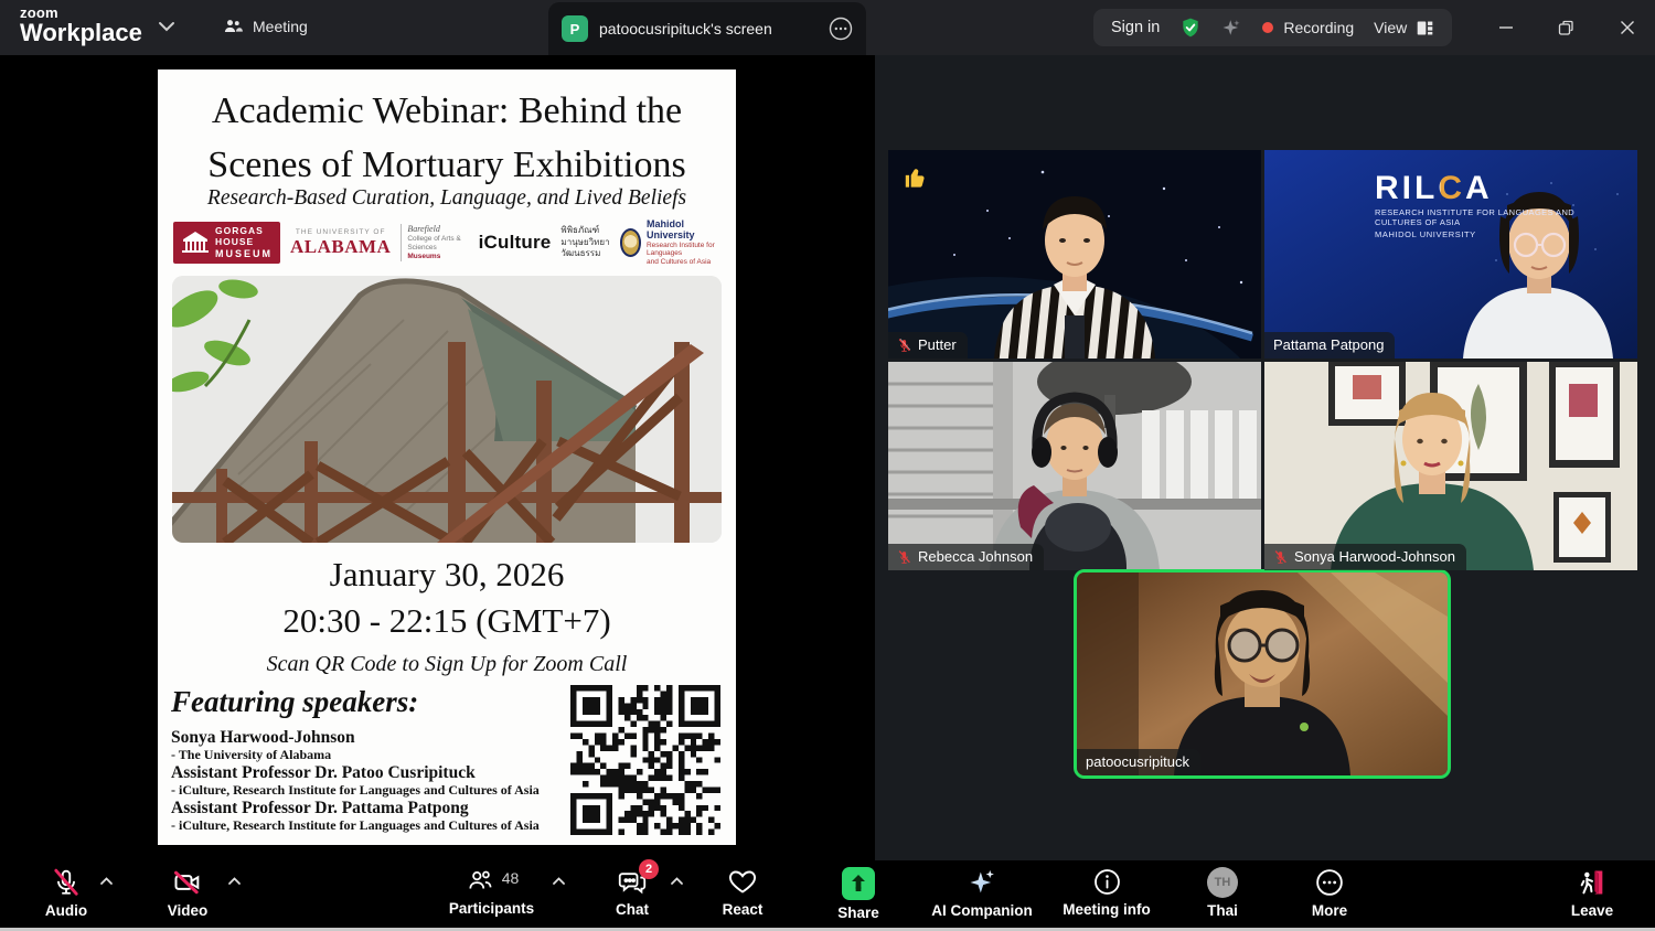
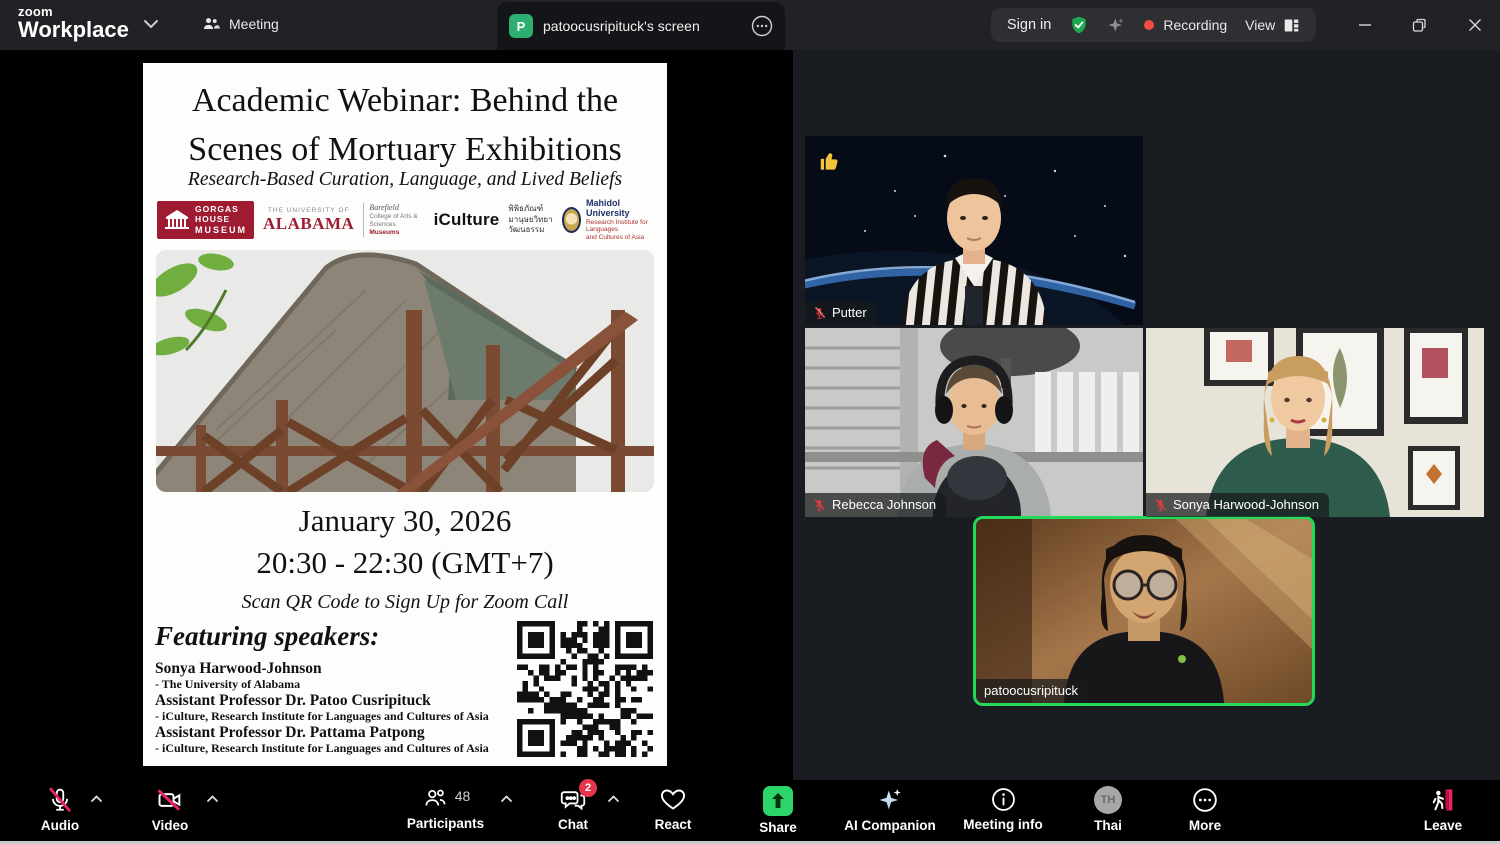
  zoom
  Workplace
  Meeting
  P
  patoocusripituck's screen
  Sign in
  Recording
  View
  Academic Webinar: Behind the
  Scenes of Mortuary Exhibitions
  Research-Based Curation, Language, and Lived Beliefs
  GORGAS
  HOUSE
  MUSEUM
  ALABAMA
  Barefield
  iCulture
  พิพิธภัณฑ์
  มานุษยวิทยา
  วัฒนธรรม
  Mahidol University
  January 30, 2026
- 20:30 - 22:15 (GMT+7)
+ 20:30 - 22:30 (GMT+7)
  Scan QR Code to Sign Up for Zoom Call
  Featuring speakers:
  Sonya Harwood-Johnson
  - The University of Alabama
  Assistant Professor Dr. Patoo Cusripituck
  - iCulture, Research Institute for Languages and Cultures of Asia
  Assistant Professor Dr. Pattama Patpong
  - iCulture, Research Institute for Languages and Cultures of Asia
  Putter
- RILCA
- RESEARCH INSTITUTE FOR LANGUAGES AND CULTURES OF ASIA
- MAHIDOL UNIVERSITY
- Pattama Patpong
  Rebecca Johnson
  Sonya Harwood-Johnson
  patoocusripituck
  Audio
  Video
  48
  Participants
  2
  Chat
  React
  Share
  AI Companion
  Meeting info
  TH
  Thai
  More
  Leave
